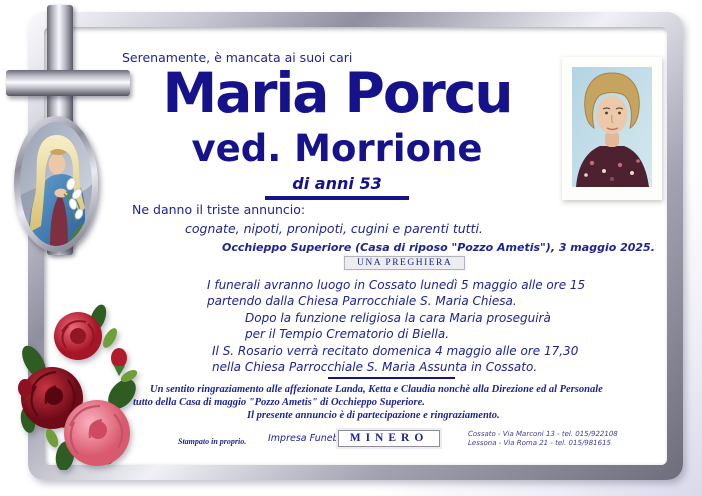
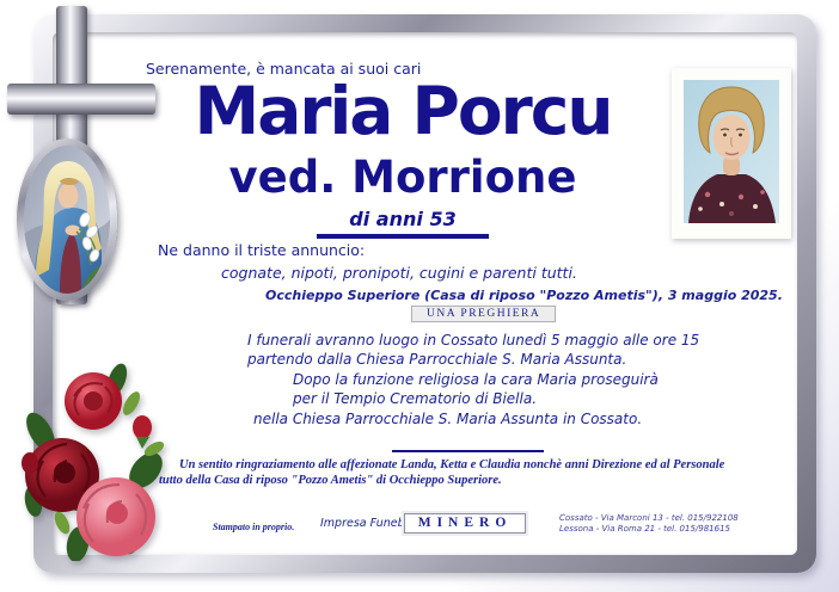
  Serenamente, è mancata ai suoi cari
  Maria Porcu
  ved. Morrione
  di anni 53
  Ne danno il triste annuncio:
  cognate, nipoti, pronipoti, cugini e parenti tutti.
  Occhieppo Superiore (Casa di riposo "Pozzo Ametis"), 3 maggio 2025.
  UNA PREGHIERA
  I funerali avranno luogo in Cossato lunedì 5 maggio alle ore 15
- partendo dalla Chiesa Parrocchiale S. Maria Chiesa.
+ partendo dalla Chiesa Parrocchiale S. Maria Assunta.
  Dopo la funzione religiosa la cara Maria proseguirà
  per il Tempio Crematorio di Biella.
- Il S. Rosario verrà recitato domenica 4 maggio alle ore 17,30
  nella Chiesa Parrocchiale S. Maria Assunta in Cossato.
- Un sentito ringraziamento alle affezionate Landa, Ketta e Claudia nonchè alla Direzione ed al Personale
+ Un sentito ringraziamento alle affezionate Landa, Ketta e Claudia nonchè anni Direzione ed al Personale
- tutto della Casa di maggio "Pozzo Ametis" di Occhieppo Superiore.
+ tutto della Casa di riposo "Pozzo Ametis" di Occhieppo Superiore.
- Il presente annuncio è di partecipazione e ringraziamento.
  Stampato in proprio.
  Impresa Funeb
  MINERO
  Cossato - Via Marconi 13 - tel. 015/922108
  Lessona - Via Roma 21 - tel. 015/981615
